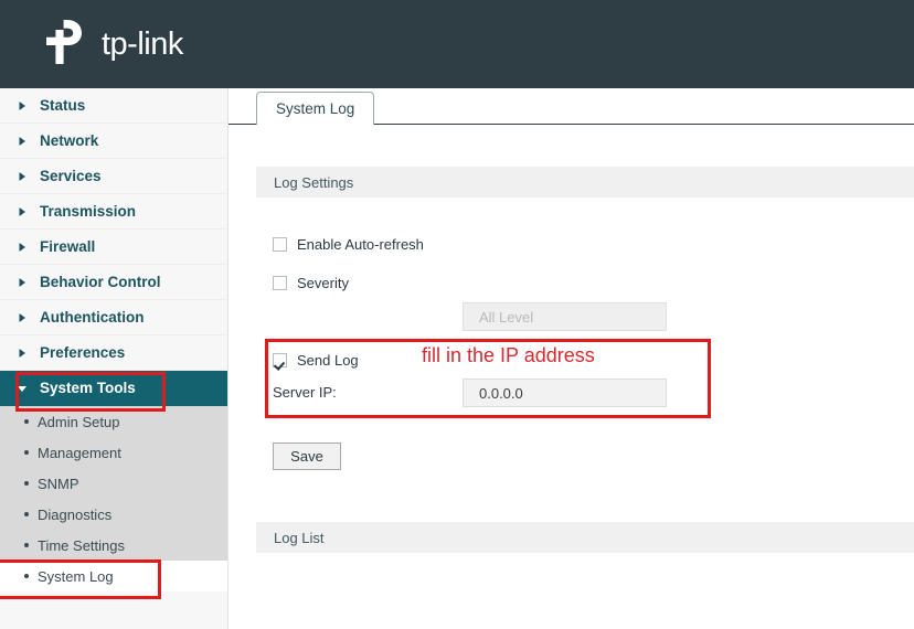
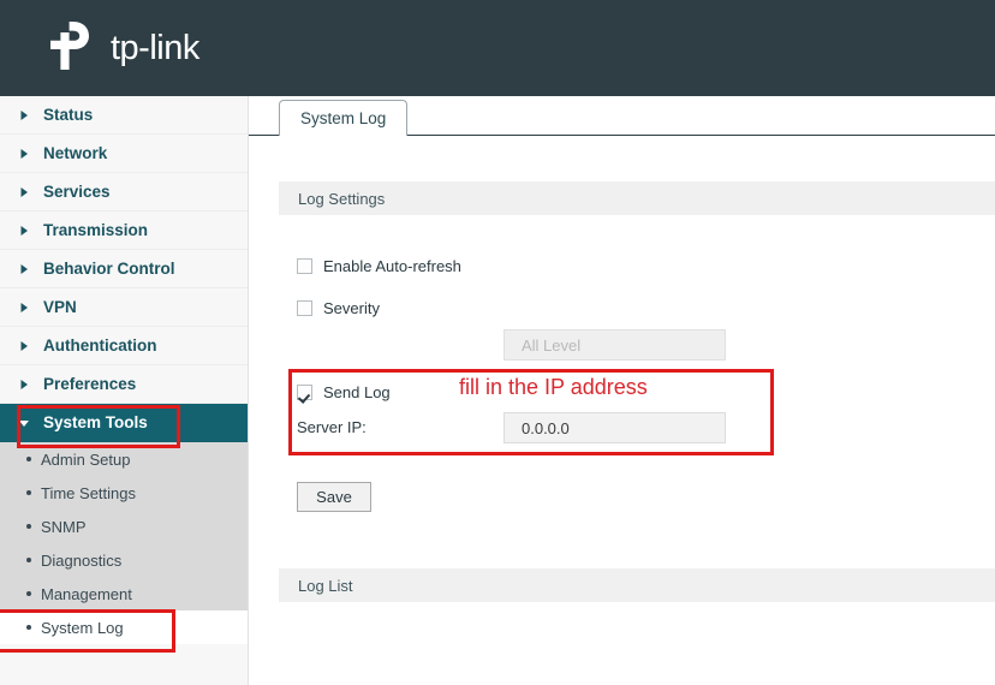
  tp-link
  Status
  Network
  Services
  Transmission
- Firewall
  Behavior Control
+ VPN
  Authentication
  Preferences
  System Tools
  Admin Setup
- Management
+ Time Settings
  SNMP
  Diagnostics
- Time Settings
+ Management
  System Log
  System Log
  Log Settings
  Enable Auto-refresh
  Severity
  All Level
  fill in the IP address
  Send Log
  Server IP:
  0.0.0.0
  Save
  Log List
